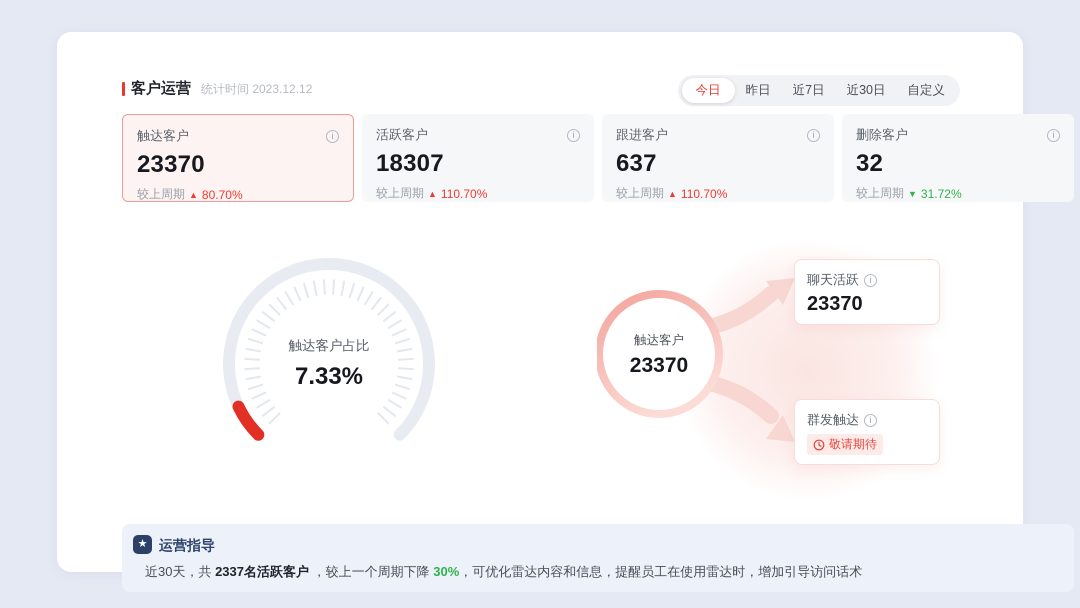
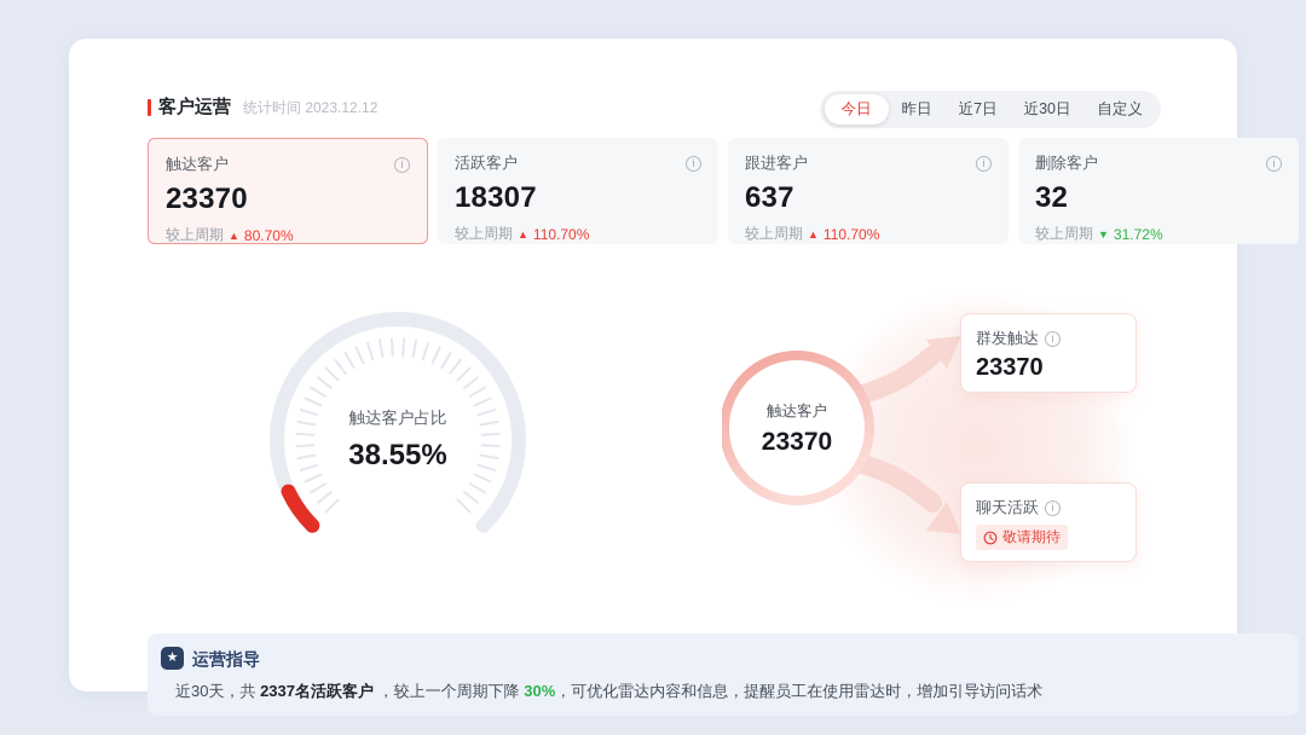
  客户运营
  统计时间 2023.12.12
  今日
  昨日
  近7日
  近30日
  自定义
  触达客户
  i
  23370
  较上周期
  ▲
  80.70%
  活跃客户
  i
  18307
  较上周期
  ▲
  110.70%
  跟进客户
  i
  637
  较上周期
  ▲
  110.70%
  删除客户
  i
  32
  较上周期
  ▼
  31.72%
  触达客户占比
- 7.33%
+ 38.55%
  触达客户
  23370
- 聊天活跃
+ 群发触达
  i
  23370
- 群发触达
+ 聊天活跃
  i
  敬请期待
  ★
  运营指导
  近30天，共 2337名活跃客户 ，较上一个周期下降 30%，可优化雷达内容和信息，提醒员工在使用雷达时，增加引导访问话术
